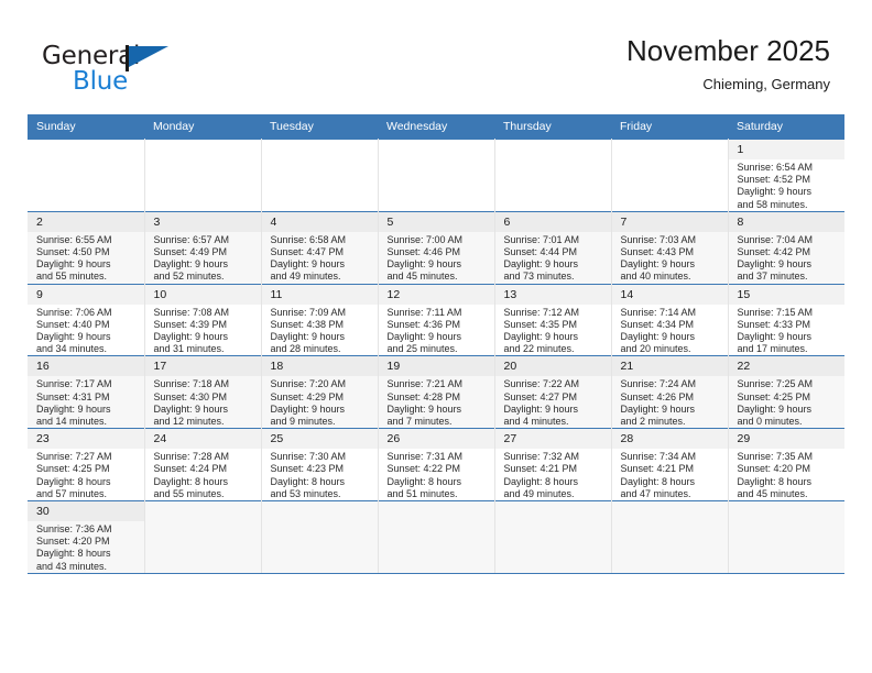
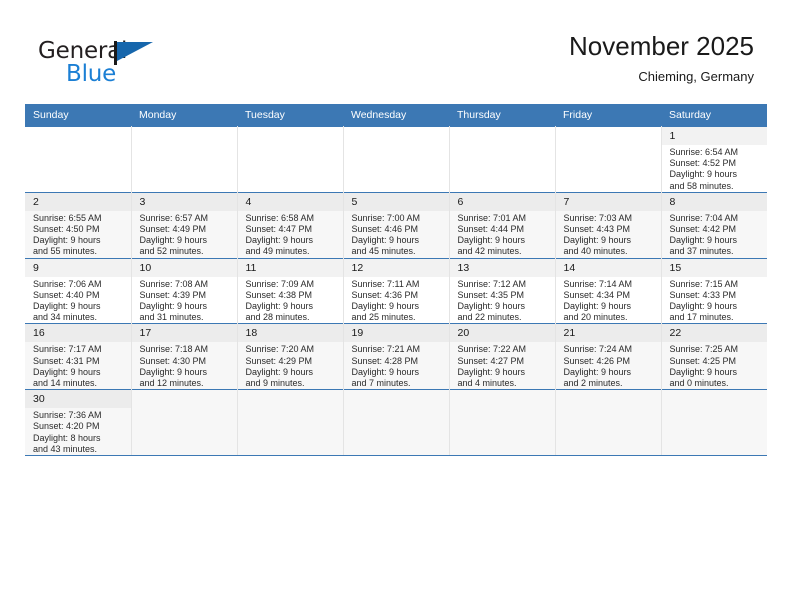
  Generl
  Blue
  November 2025
  Chieming, Germany
  Sunday	Monday	Tuesday	Wednesday	Thursday	Friday	Saturday
  						1Sunrise: 6:54 AMSunset: 4:52 PMDaylight: 9 hoursand 58 minutes.
- 2Sunrise: 6:55 AMSunset: 4:50 PMDaylight: 9 hoursand 55 minutes.	3Sunrise: 6:57 AMSunset: 4:49 PMDaylight: 9 hoursand 52 minutes.	4Sunrise: 6:58 AMSunset: 4:47 PMDaylight: 9 hoursand 49 minutes.	5Sunrise: 7:00 AMSunset: 4:46 PMDaylight: 9 hoursand 45 minutes.	6Sunrise: 7:01 AMSunset: 4:44 PMDaylight: 9 hoursand 73 minutes.	7Sunrise: 7:03 AMSunset: 4:43 PMDaylight: 9 hoursand 40 minutes.	8Sunrise: 7:04 AMSunset: 4:42 PMDaylight: 9 hoursand 37 minutes.
+ 2Sunrise: 6:55 AMSunset: 4:50 PMDaylight: 9 hoursand 55 minutes.	3Sunrise: 6:57 AMSunset: 4:49 PMDaylight: 9 hoursand 52 minutes.	4Sunrise: 6:58 AMSunset: 4:47 PMDaylight: 9 hoursand 49 minutes.	5Sunrise: 7:00 AMSunset: 4:46 PMDaylight: 9 hoursand 45 minutes.	6Sunrise: 7:01 AMSunset: 4:44 PMDaylight: 9 hoursand 42 minutes.	7Sunrise: 7:03 AMSunset: 4:43 PMDaylight: 9 hoursand 40 minutes.	8Sunrise: 7:04 AMSunset: 4:42 PMDaylight: 9 hoursand 37 minutes.
  9Sunrise: 7:06 AMSunset: 4:40 PMDaylight: 9 hoursand 34 minutes.	10Sunrise: 7:08 AMSunset: 4:39 PMDaylight: 9 hoursand 31 minutes.	11Sunrise: 7:09 AMSunset: 4:38 PMDaylight: 9 hoursand 28 minutes.	12Sunrise: 7:11 AMSunset: 4:36 PMDaylight: 9 hoursand 25 minutes.	13Sunrise: 7:12 AMSunset: 4:35 PMDaylight: 9 hoursand 22 minutes.	14Sunrise: 7:14 AMSunset: 4:34 PMDaylight: 9 hoursand 20 minutes.	15Sunrise: 7:15 AMSunset: 4:33 PMDaylight: 9 hoursand 17 minutes.
  16Sunrise: 7:17 AMSunset: 4:31 PMDaylight: 9 hoursand 14 minutes.	17Sunrise: 7:18 AMSunset: 4:30 PMDaylight: 9 hoursand 12 minutes.	18Sunrise: 7:20 AMSunset: 4:29 PMDaylight: 9 hoursand 9 minutes.	19Sunrise: 7:21 AMSunset: 4:28 PMDaylight: 9 hoursand 7 minutes.	20Sunrise: 7:22 AMSunset: 4:27 PMDaylight: 9 hoursand 4 minutes.	21Sunrise: 7:24 AMSunset: 4:26 PMDaylight: 9 hoursand 2 minutes.	22Sunrise: 7:25 AMSunset: 4:25 PMDaylight: 9 hoursand 0 minutes.
- 23Sunrise: 7:27 AMSunset: 4:25 PMDaylight: 8 hoursand 57 minutes.	24Sunrise: 7:28 AMSunset: 4:24 PMDaylight: 8 hoursand 55 minutes.	25Sunrise: 7:30 AMSunset: 4:23 PMDaylight: 8 hoursand 53 minutes.	26Sunrise: 7:31 AMSunset: 4:22 PMDaylight: 8 hoursand 51 minutes.	27Sunrise: 7:32 AMSunset: 4:21 PMDaylight: 8 hoursand 49 minutes.	28Sunrise: 7:34 AMSunset: 4:21 PMDaylight: 8 hoursand 47 minutes.	29Sunrise: 7:35 AMSunset: 4:20 PMDaylight: 8 hoursand 45 minutes.
  30Sunrise: 7:36 AMSunset: 4:20 PMDaylight: 8 hoursand 43 minutes.
